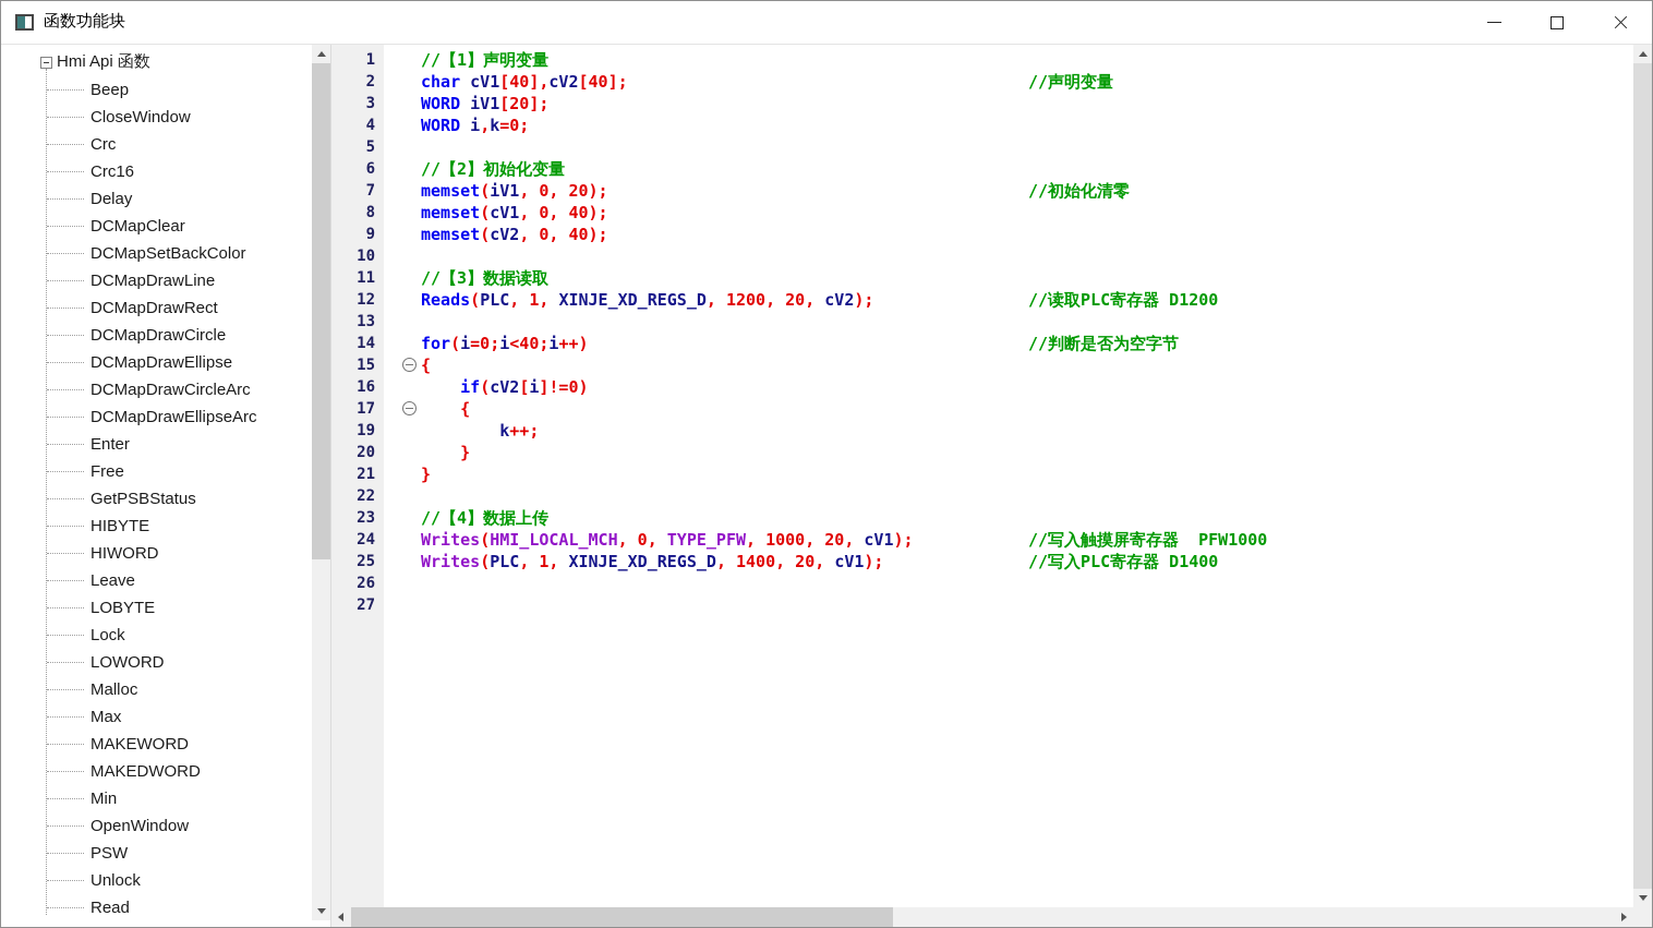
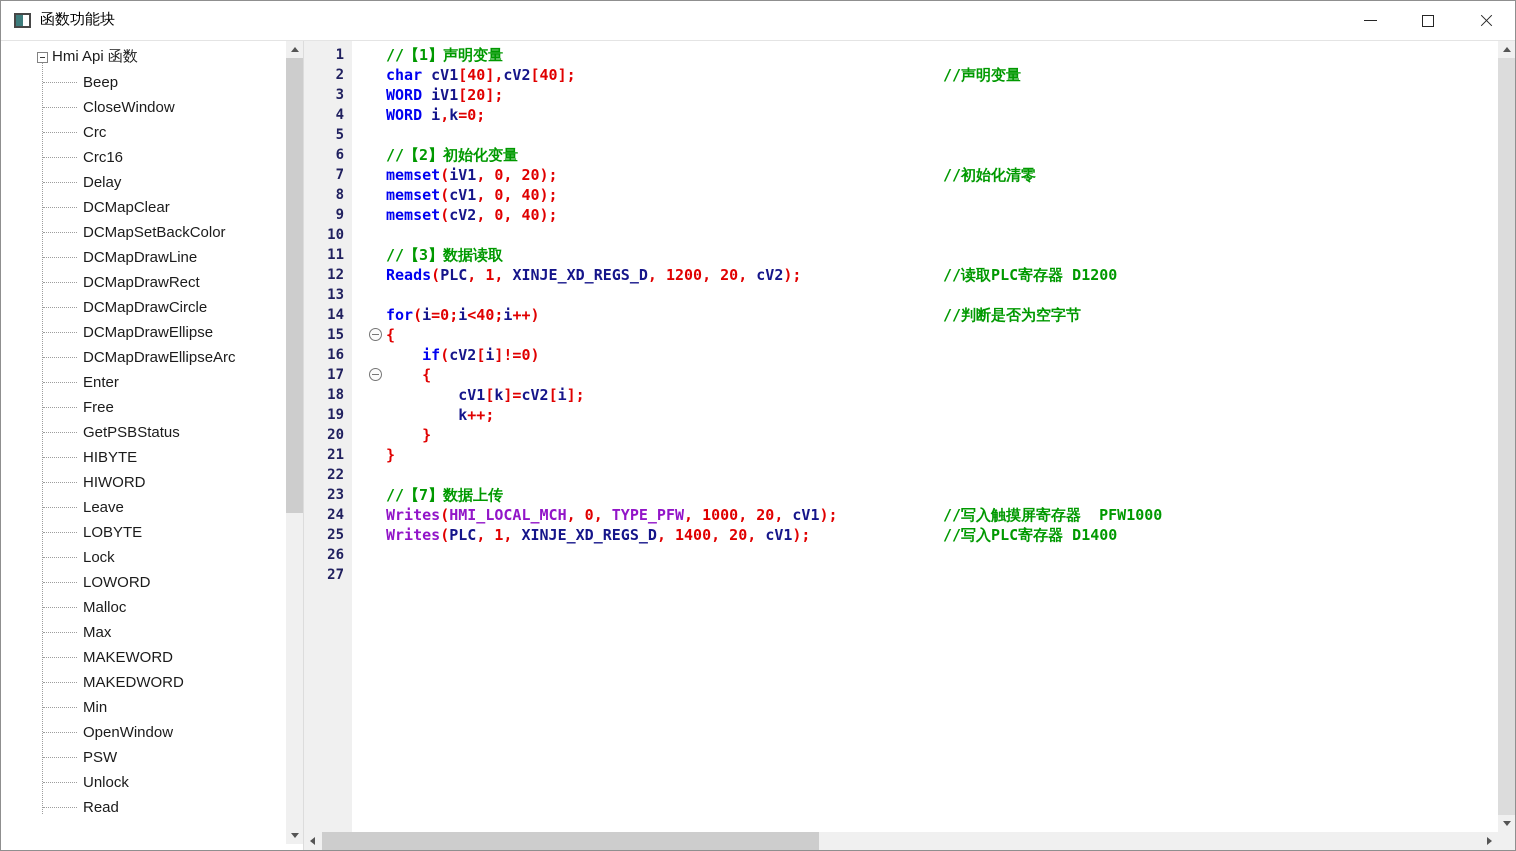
  函数功能块
  Hmi Api 函数
  Beep
  CloseWindow
  Crc
  Crc16
  Delay
  DCMapClear
  DCMapSetBackColor
  DCMapDrawLine
  DCMapDrawRect
  DCMapDrawCircle
  DCMapDrawEllipse
- DCMapDrawCircleArc
  DCMapDrawEllipseArc
  Enter
  Free
  GetPSBStatus
  HIBYTE
  HIWORD
  Leave
  LOBYTE
  Lock
  LOWORD
  Malloc
  Max
  MAKEWORD
  MAKEDWORD
  Min
  OpenWindow
  PSW
  Unlock
  Read
  1
  //【1】声明变量
  2
  char cV1[40],cV2[40];
  //声明变量
  3
  WORD iV1[20];
  4
  WORD i,k=0;
  5
  6
  //【2】初始化变量
  7
  memset(iV1, 0, 20);
  //初始化清零
  8
  memset(cV1, 0, 40);
  9
  memset(cV2, 0, 40);
  10
  11
  //【3】数据读取
  12
  Reads(PLC, 1, XINJE_XD_REGS_D, 1200, 20, cV2);
  //读取PLC寄存器 D1200
  13
  14
  for(i=0;i<40;i++)
  //判断是否为空字节
  15
  {
  16
  if(cV2[i]!=0)
  17
  {
+ 18
+ cV1[k]=cV2[i];
  19
  k++;
  20
  }
  21
  }
  22
  23
- //【4】数据上传
+ //【7】数据上传
  24
  Writes(HMI_LOCAL_MCH, 0, TYPE_PFW, 1000, 20, cV1);
  //写入触摸屏寄存器 PFW1000
  25
  Writes(PLC, 1, XINJE_XD_REGS_D, 1400, 20, cV1);
  //写入PLC寄存器 D1400
  26
  27
